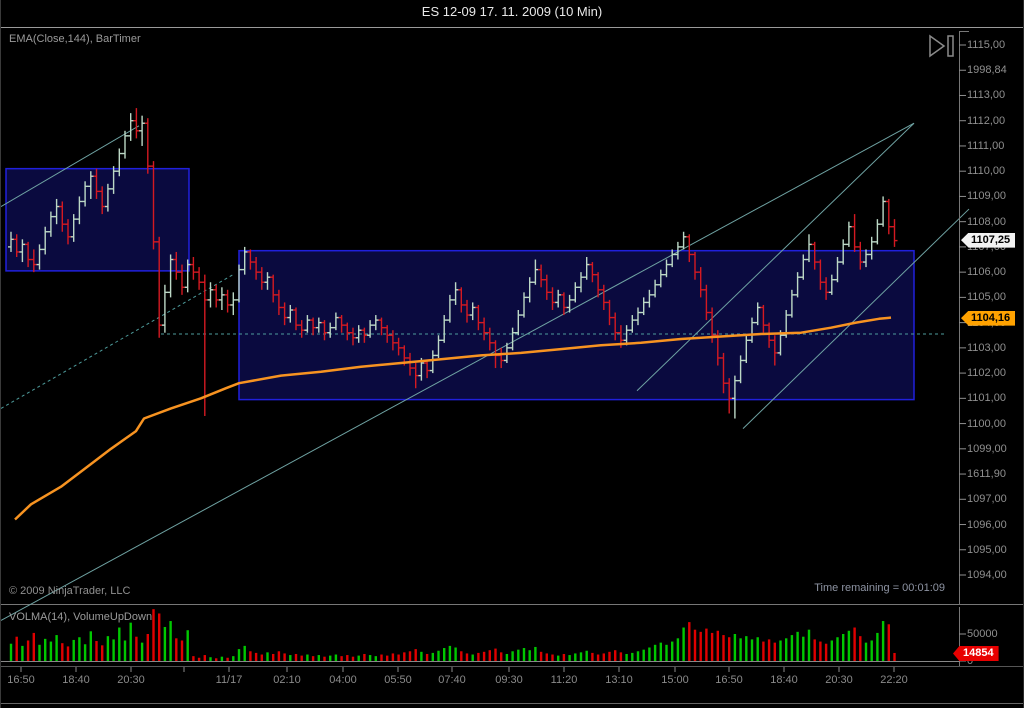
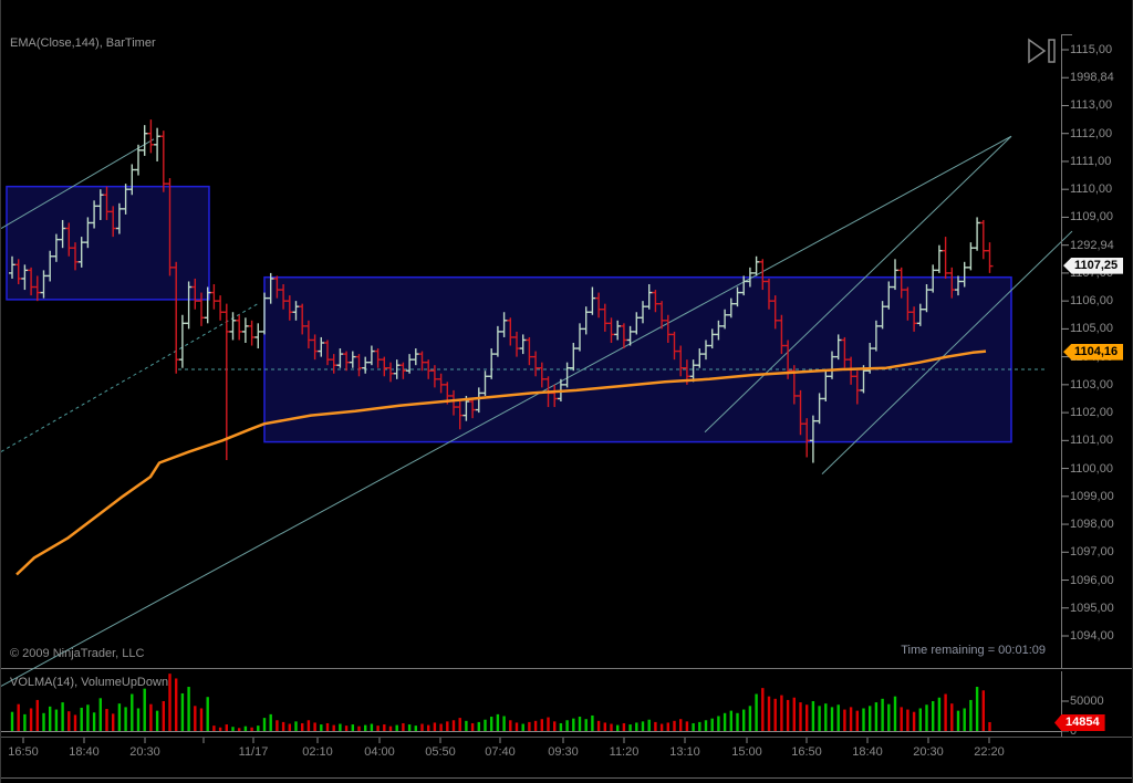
- ES 12-09 17. 11. 2009 (10 Min)
  EMA(Close,144), BarTimer
  © 2009 NinjaTrader, LLC
  Time remaining = 00:01:09
  1115,00
  1998,84
  1113,00
  1112,00
  1111,00
  1110,00
  1109,00
- 1108,00
+ 1292,94
  1106,00
  1105,00
  1103,00
  1102,00
  1101,00
  1100,00
  1099,00
- 1611,90
+ 1098,00
  1097,00
  1096,00
  1095,00
  1094,00
  1107,25
  1104,16
  VOLMA(14), VolumeUpDown
  50000
  0
  14854
  16:50
  18:40
  20:30
  11/17
  02:10
  04:00
  05:50
  07:40
  09:30
  11:20
  13:10
  15:00
  16:50
  18:40
  20:30
  22:20
